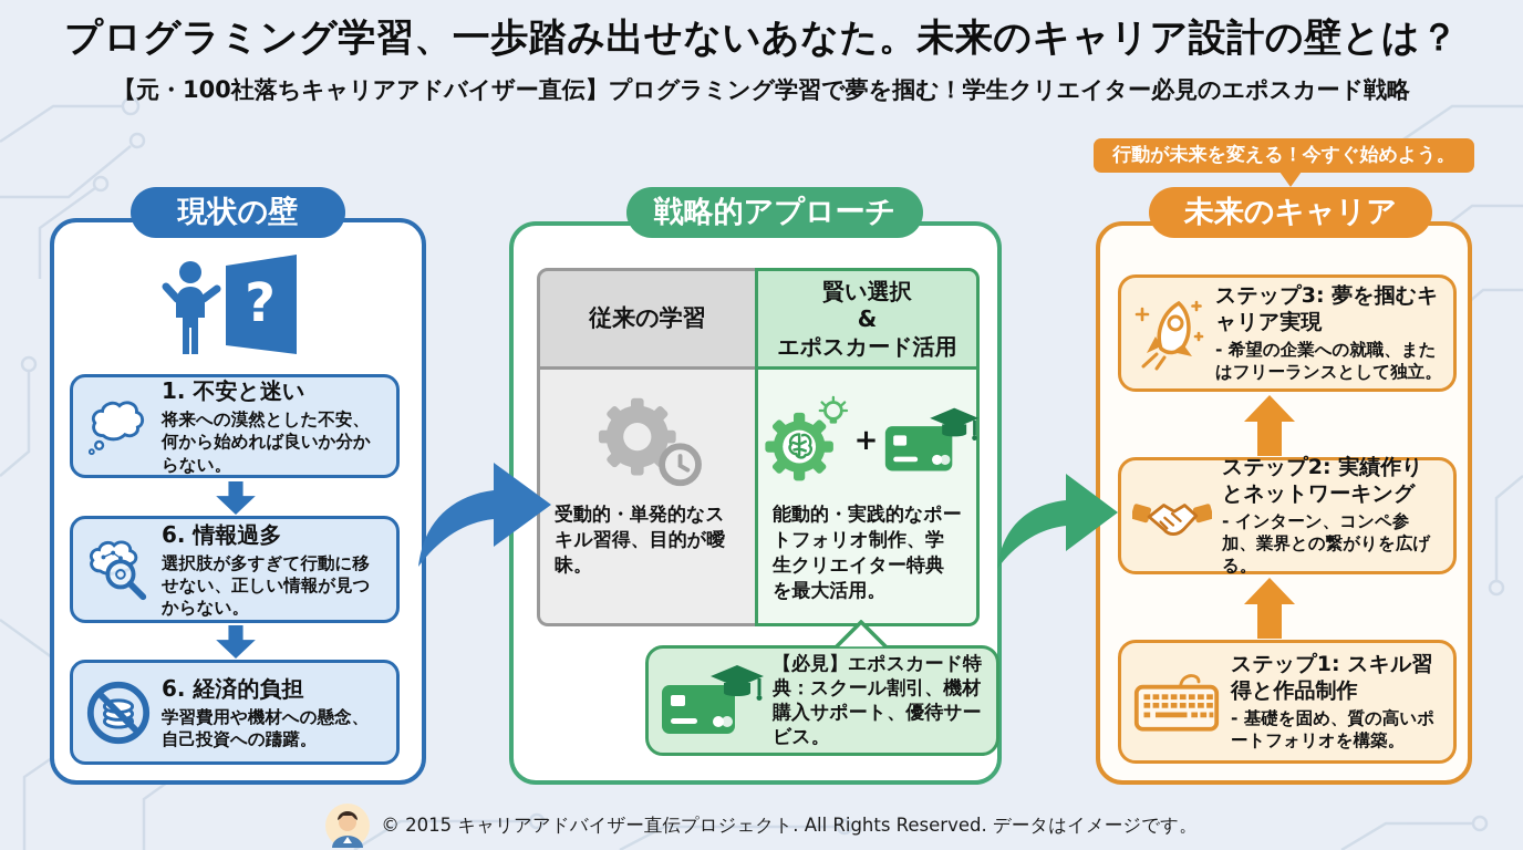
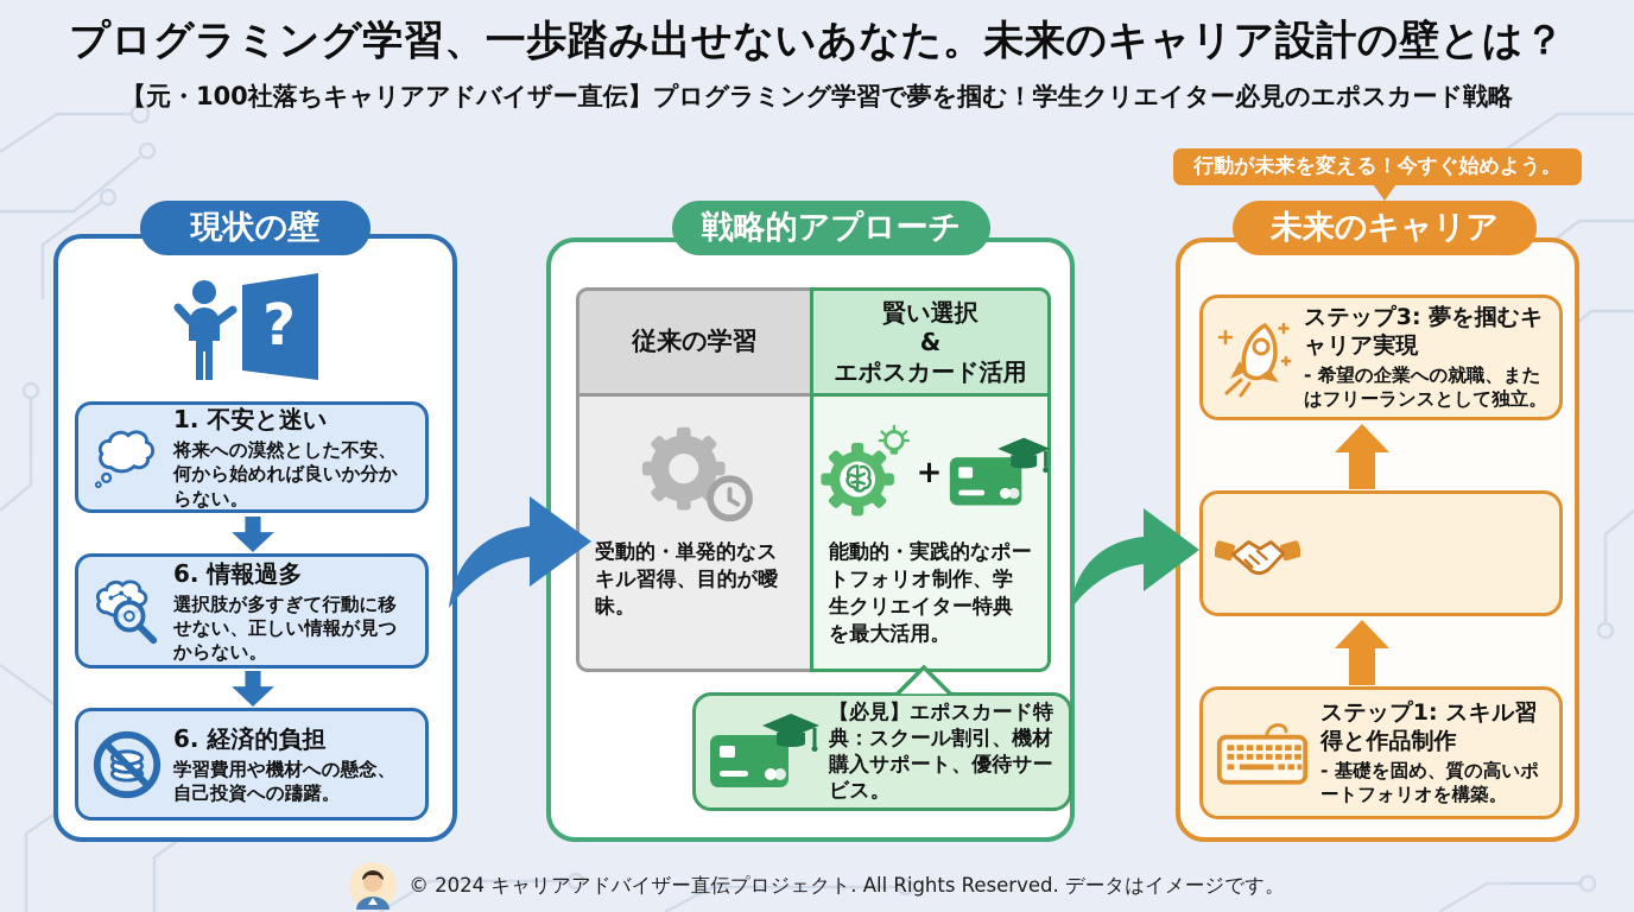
  プログラミング学習、一歩踏み出せないあなた。未来のキャリア設計の壁とは？
  【元・100社落ちキャリアアドバイザー直伝】プログラミング学習で夢を掴む！学生クリエイター必見のエポスカード戦略
  行動が未来を変える！今すぐ始めよう。
  現状の壁
  戦略的アプローチ
  未来のキャリア
  ?
  1. 不安と迷い
  将来への漠然とした不安、何から始めれば良いか分からない。
  6. 情報過多
  選択肢が多すぎて行動に移せない、正しい情報が見つからない。
  6. 経済的負担
  学習費用や機材への懸念、自己投資への躊躇。
  従来の学習
  賢い選択
  &
  エポスカード活用
  受動的・単発的なスキル習得、目的が曖昧。
  +
  能動的・実践的なポートフォリオ制作、学生クリエイター特典を最大活用。
  【必見】エポスカード特典：スクール割引、機材購入サポート、優待サービス。
  ステップ3: 夢を掴むキャリア実現
  - 希望の企業への就職、またはフリーランスとして独立。
- ステップ2: 実績作りとネットワーキング
- - インターン、コンペ参加、業界との繋がりを広げる。
  ステップ1: スキル習得と作品制作
  - 基礎を固め、質の高いポートフォリオを構築。
- © 2015 キャリアアドバイザー直伝プロジェクト. All Rights Reserved. データはイメージです。
+ © 2024 キャリアアドバイザー直伝プロジェクト. All Rights Reserved. データはイメージです。
